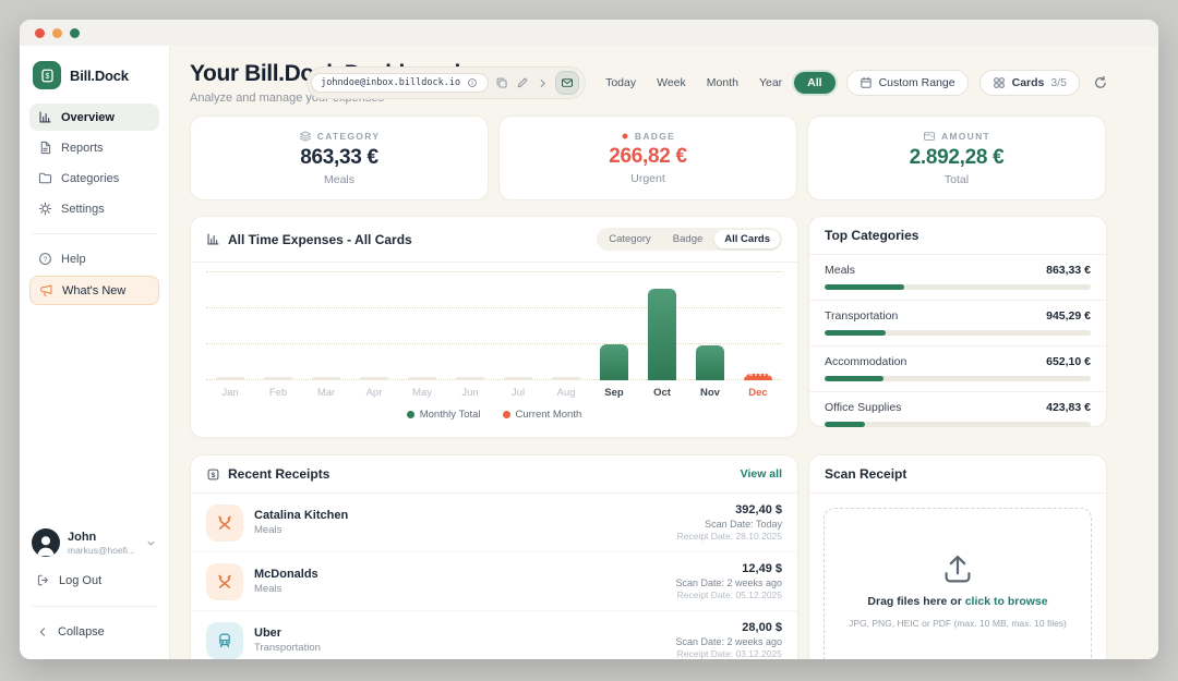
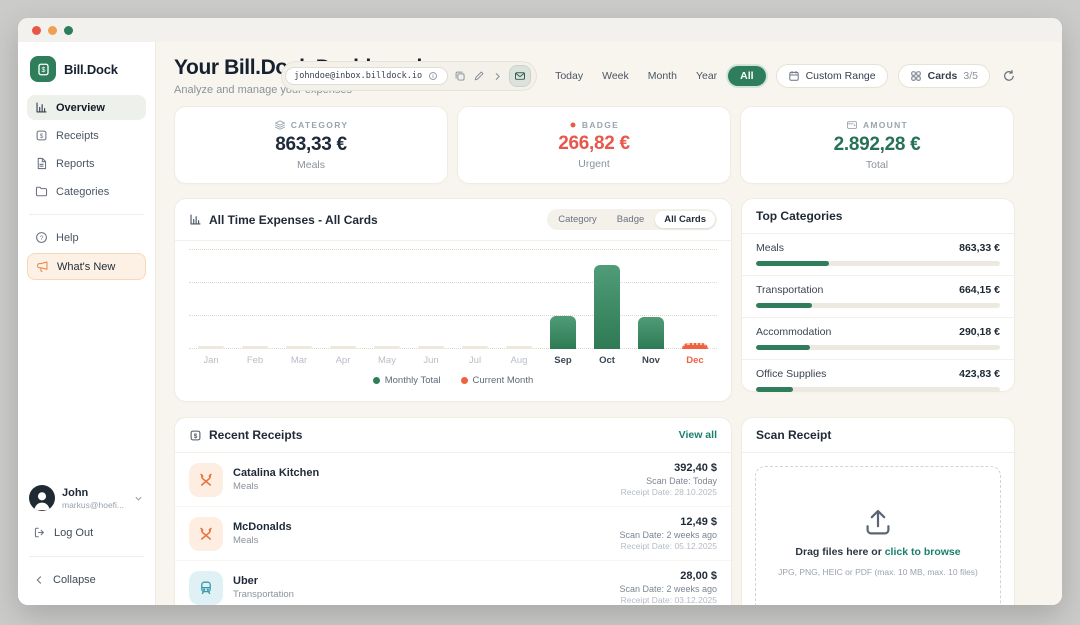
  Bill.Dock
  Overview
+ Receipts
  Reports
  Categories
- Settings
  Help
  What's New
  John
  markus@hoefi...
  Log Out
  Collapse
  johndoe@inbox.billdock.io
  Today
  Week
  Month
  Year
  All
  Custom Range
  Cards
  3/5
  CATEGORY
  863,33 €
  Meals
  BADGE
  266,82 €
  Urgent
  AMOUNT
  2.892,28 €
  Total
  All Time Expenses - All Cards
  Category
  Badge
  All Cards
  Jan
  Feb
  Mar
  Apr
  May
  Jun
  Jul
  Aug
  Sep
  Oct
  Nov
  Dec
  Monthly Total
  Current Month
  Top Categories
  Meals
  863,33 €
  Transportation
- 945,29 €
+ 664,15 €
  Accommodation
- 652,10 €
+ 290,18 €
  Office Supplies
  423,83 €
  Recent Receipts
  View all
  Catalina Kitchen
  Meals
  392,40 $
  Scan Date: Today
  Receipt Date: 28.10.2025
  McDonalds
  Meals
  12,49 $
  Scan Date: 2 weeks ago
  Receipt Date: 05.12.2025
  Uber
  Transportation
  28,00 $
  Scan Date: 2 weeks ago
  Receipt Date: 03.12.2025
  Scan Receipt
  Drag files here or click to browse
  JPG, PNG, HEIC or PDF (max. 10 MB, max. 10 files)
